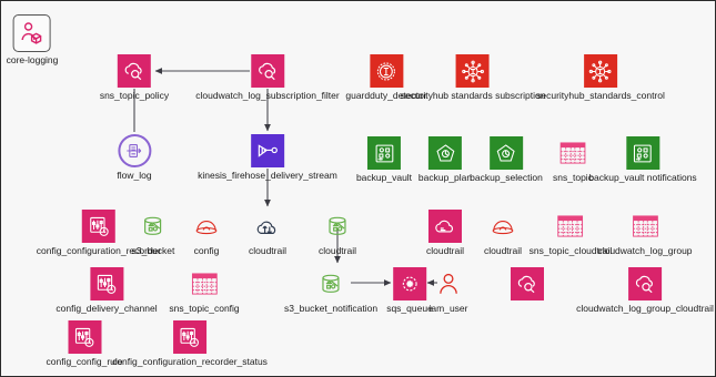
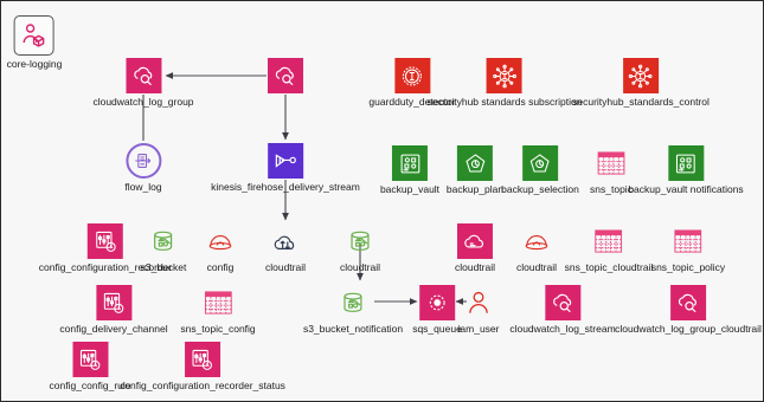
  core-logging
- sns_topic_policy
+ cloudwatch_log_group
- cloudwatch_log_subscription_filter
  guardduty_detector
  securityhub standards subscription
  securityhub_standards_control
  flow_log
  kinesis_firehose_delivery_stream
  backup_vault
  backup_plan
  backup_selection
  sns_topic
  backup_vault notifications
  config_configuration_recorder
  s3_bucket
  config
  cloudtrail
  cloudtrail
  cloudtrail
  cloudtrail
  sns_topic_cloudtrail
- cloudwatch_log_group
+ sns_topic_policy
  config_delivery_channel
  sns_topic_config
  s3_bucket_notification
  sqs_queue
  iam_user
+ cloudwatch_log_stream
  cloudwatch_log_group_cloudtrail
  config_config_rule
  config_configuration_recorder_status
